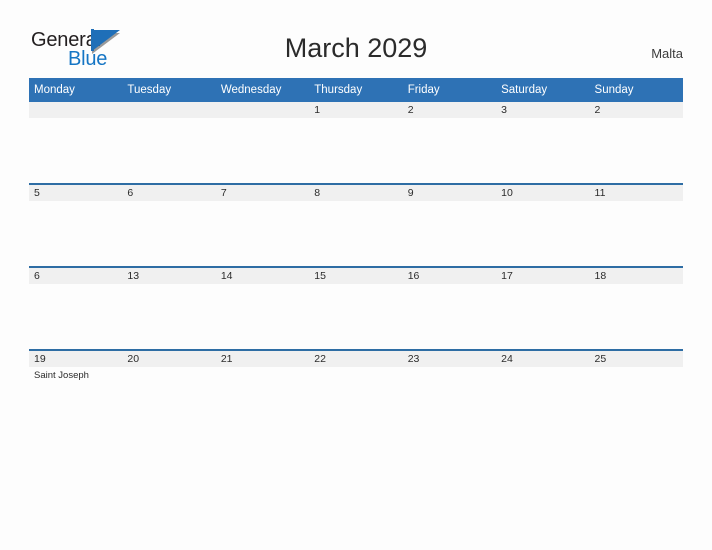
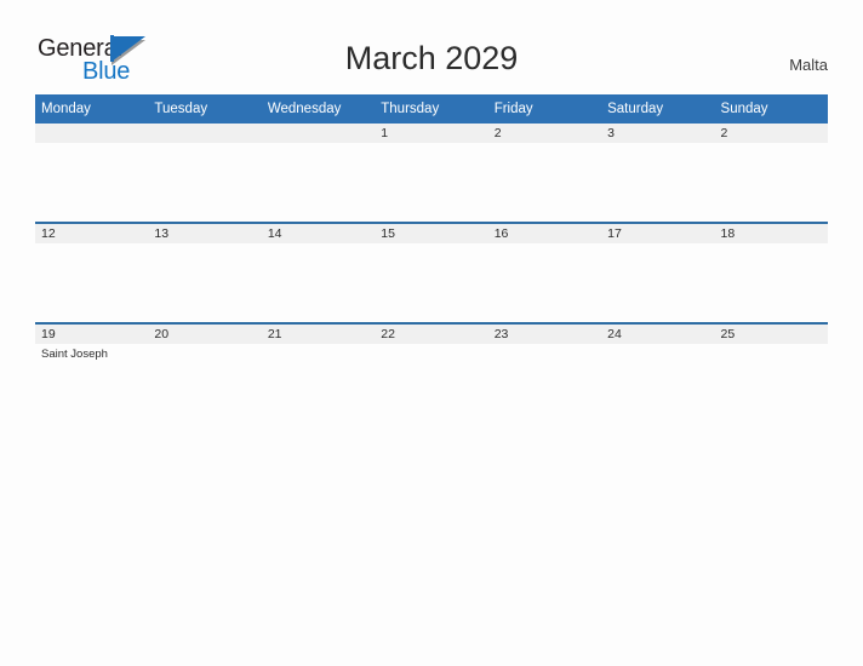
  Generl
  Blue
  March 2029
  Malta
  Monday	Tuesday	Wednesday	Thursday	Friday	Saturday	Sunday
  			1	2	3	2
- 5	6	7	8	9	10	11
- 6	13	14	15	16	17	18
+ 12	13	14	15	16	17	18
  19Saint Joseph	20	21	22	23	24	25
